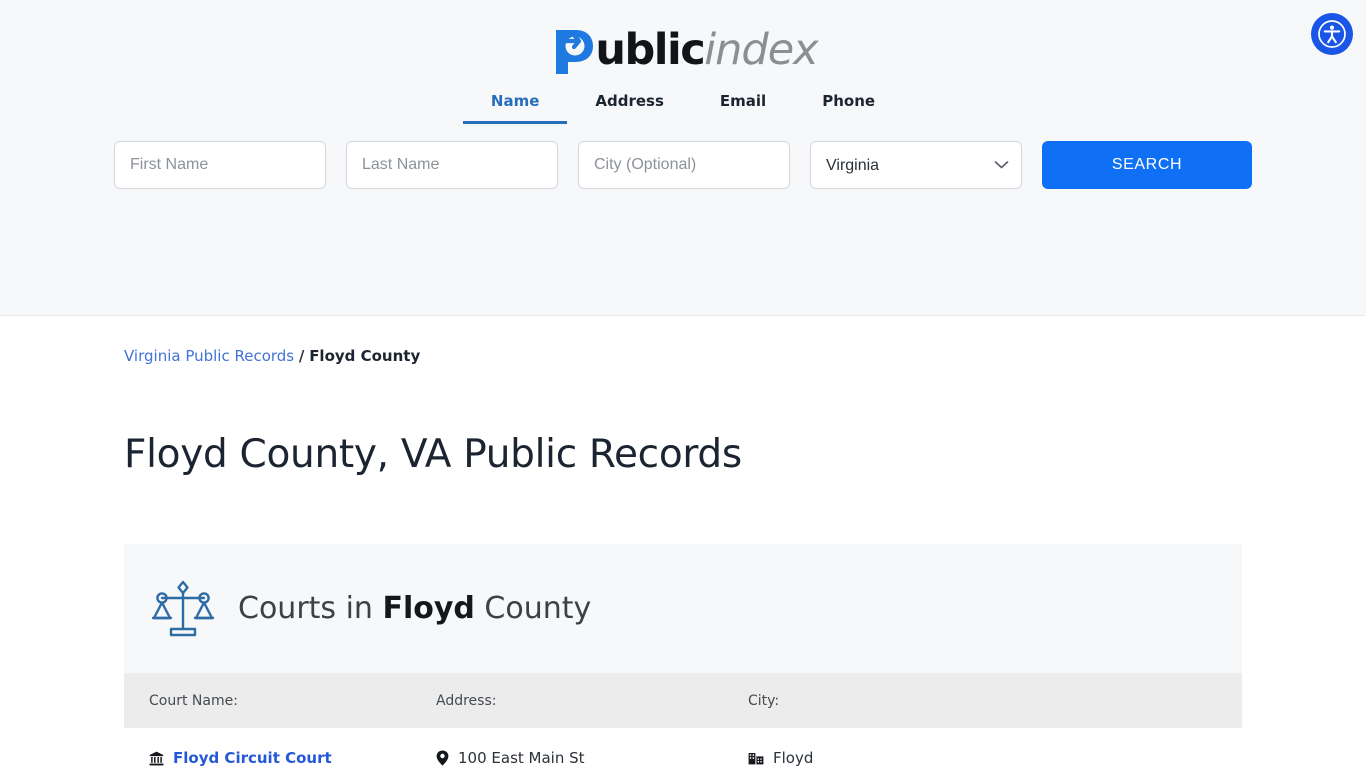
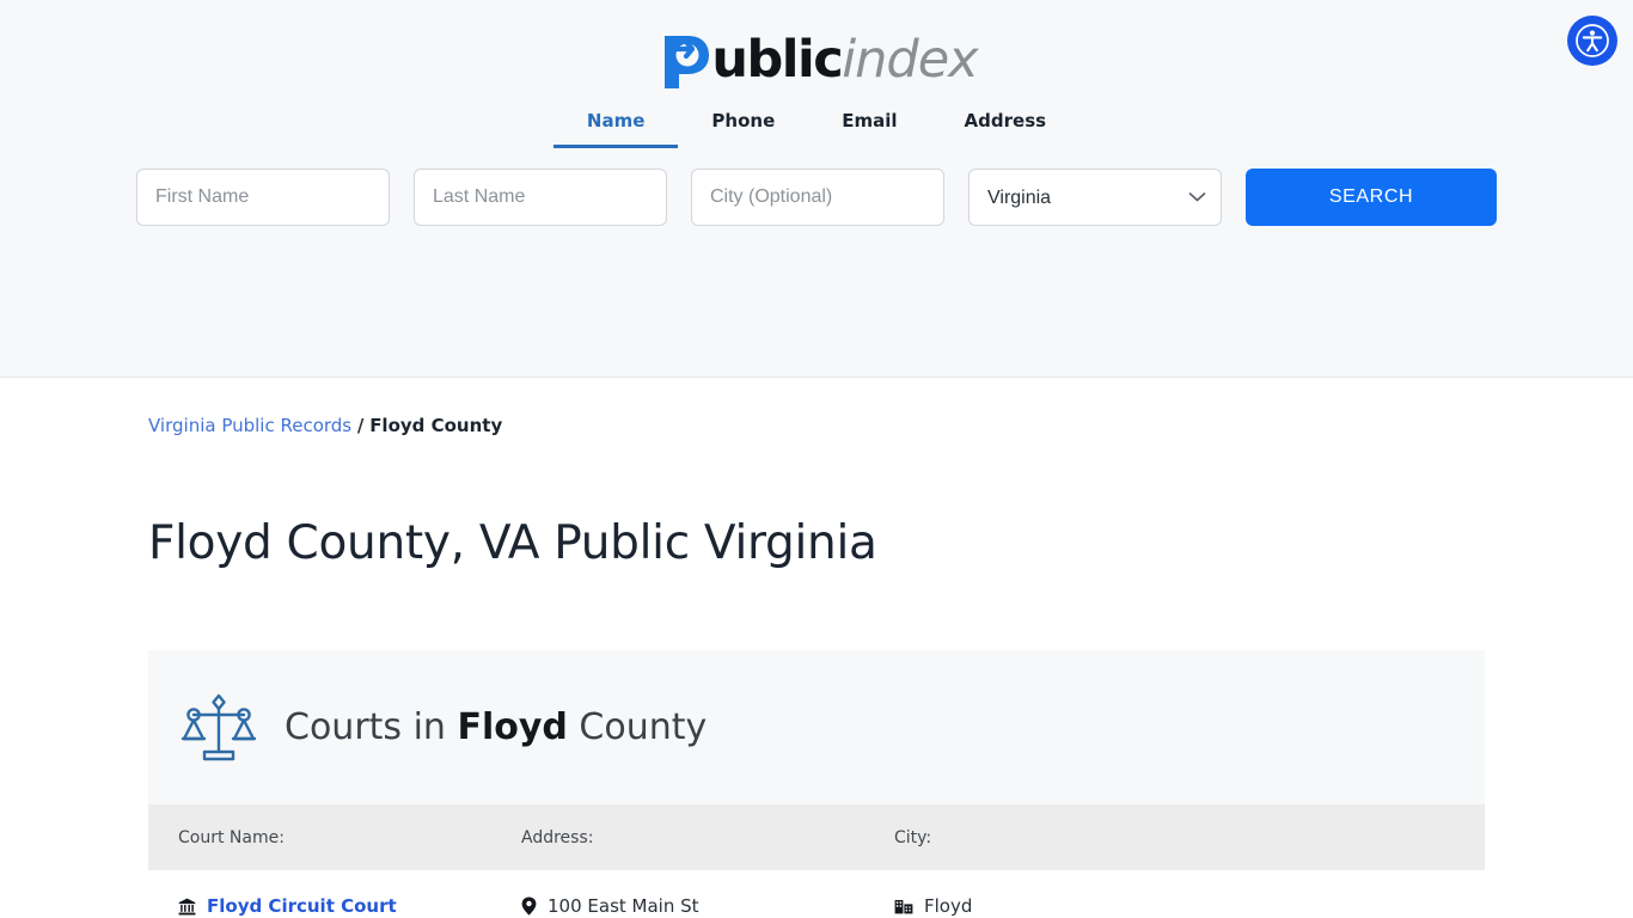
  ublic
  index
  Name
- Address
+ Phone
  Email
- Phone
+ Address
  First Name
  Last Name
  City (Optional)
  Virginia
  SEARCH
  Virginia Public Records / Floyd County
- Floyd County, VA Public Records
+ Floyd County, VA Public Virginia
  Courts in Floyd County
  Court Name:
  Address:
  City:
  Floyd Circuit Court
  100 East Main St
  Floyd
